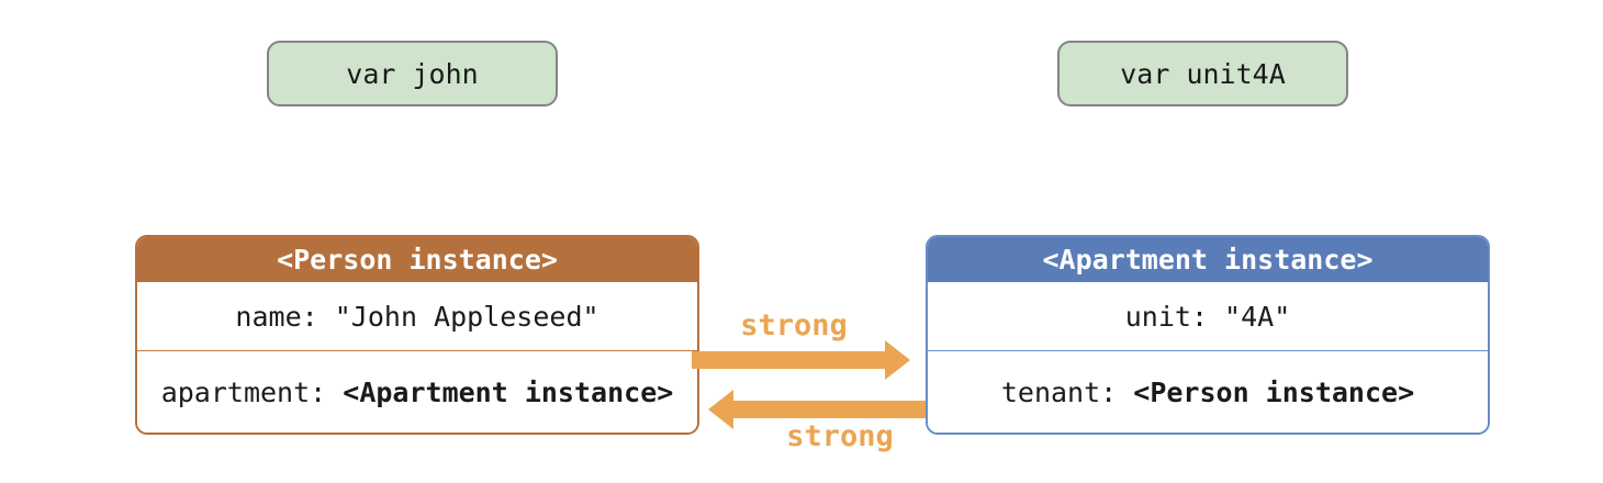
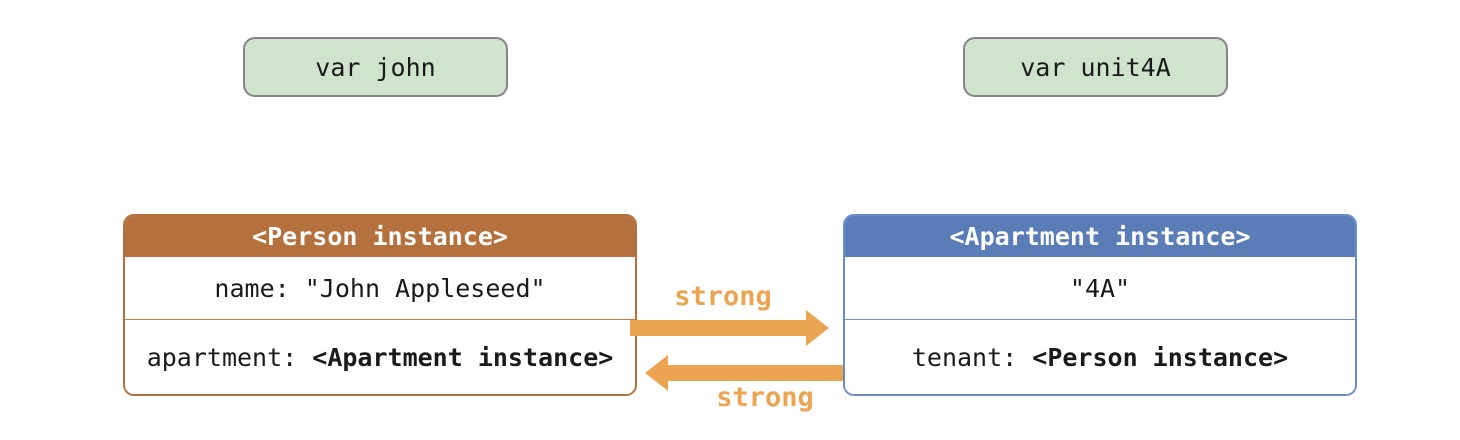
  var john
  var unit4A
  <Person instance>
  name:
  "John Appleseed"
  apartment:
  <Apartment instance>
  <Apartment instance>
- unit:
  "4A"
  tenant:
  <Person instance>
  strong
  strong
